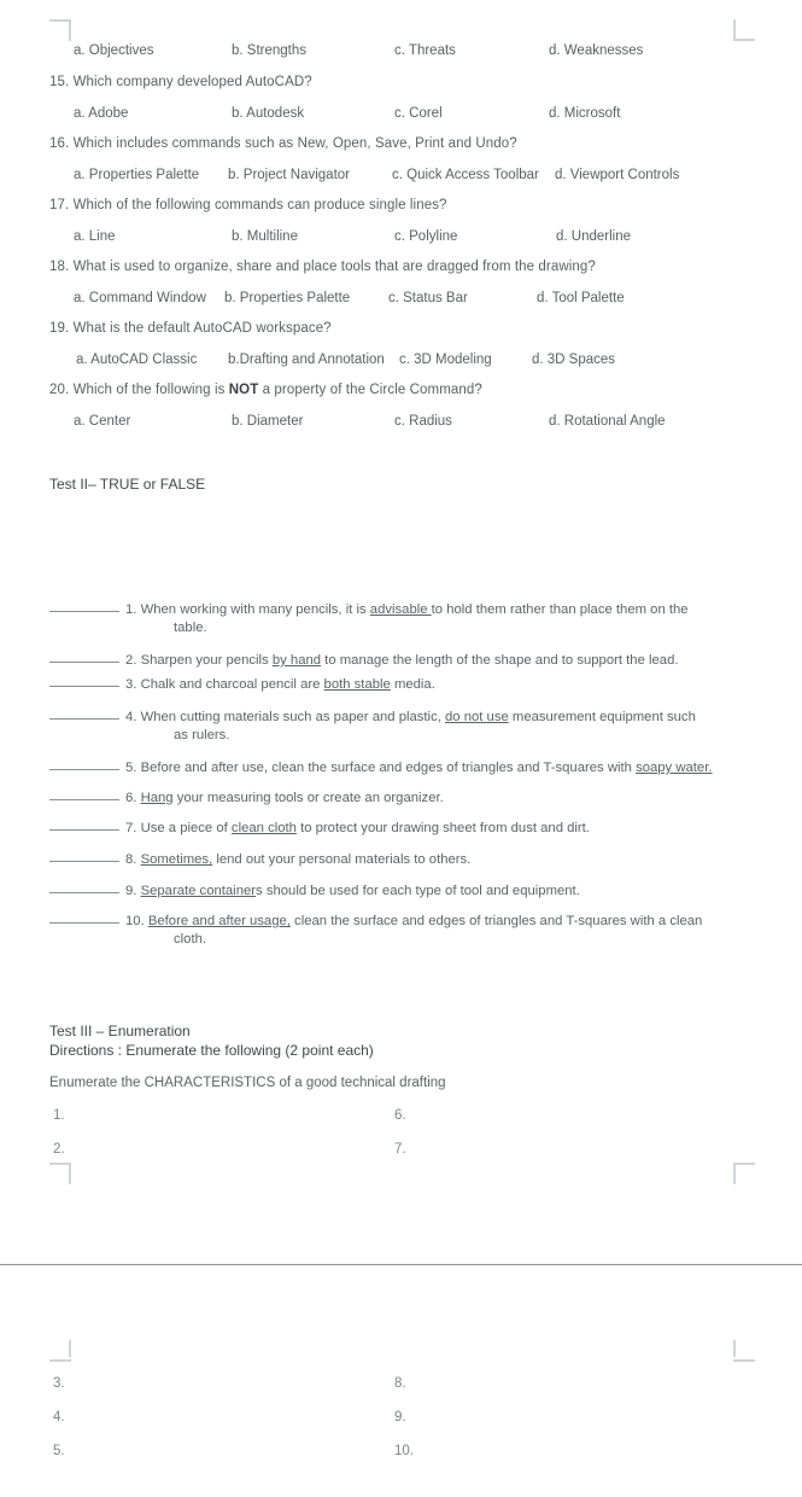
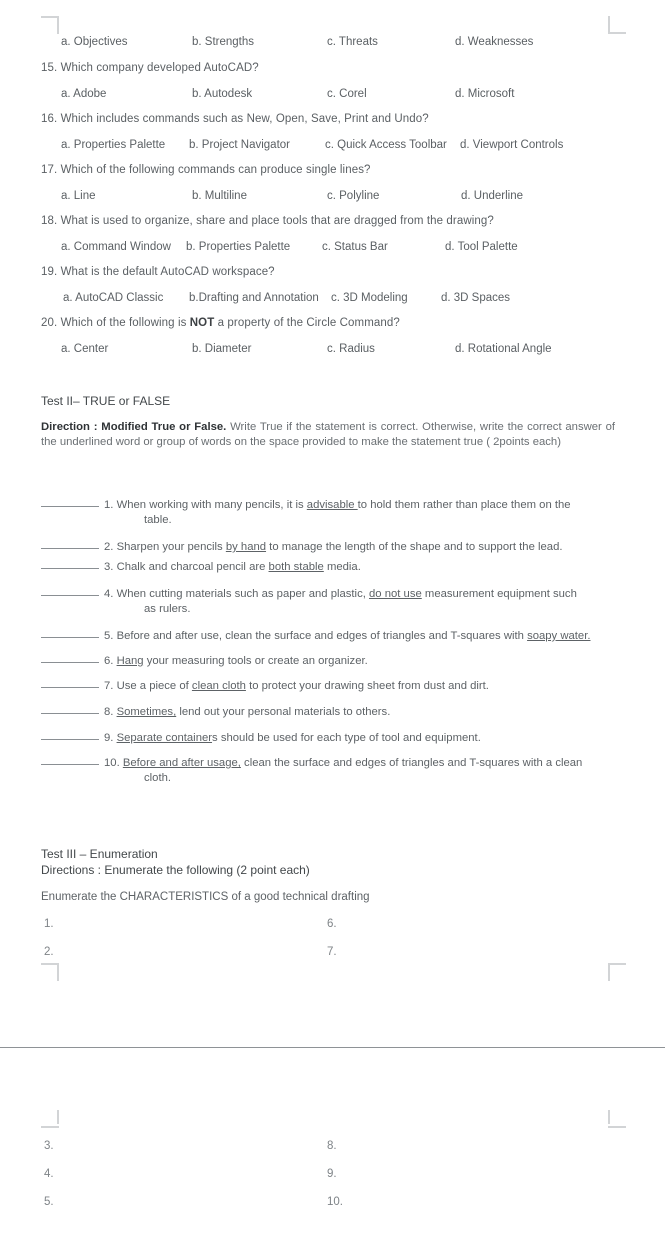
  a. Objectives
  b. Strengths
  c. Threats
  d. Weaknesses
  15. Which company developed AutoCAD?
  a. Adobe
  b. Autodesk
  c. Corel
  d. Microsoft
  16. Which includes commands such as New, Open, Save, Print and Undo?
  a. Properties Palette
  b. Project Navigator
  c. Quick Access Toolbar
  d. Viewport Controls
  17. Which of the following commands can produce single lines?
  a. Line
  b. Multiline
  c. Polyline
  d. Underline
  18. What is used to organize, share and place tools that are dragged from the drawing?
  a. Command Window
  b. Properties Palette
  c. Status Bar
  d. Tool Palette
  19. What is the default AutoCAD workspace?
  a. AutoCAD Classic
  b.Drafting and Annotation
  c. 3D Modeling
  d. 3D Spaces
  20. Which of the following is NOT a property of the Circle Command?
  a. Center
  b. Diameter
  c. Radius
  d. Rotational Angle
  Test II– TRUE or FALSE
+ Direction : Modified True or False. Write True if the statement is correct. Otherwise, write the correct answer of the underlined word or group of words on the space provided to make the statement true ( 2points each)
  1. When working with many pencils, it is advisable to hold them rather than place them on the
  table.
  2. Sharpen your pencils by hand to manage the length of the shape and to support the lead.
  3. Chalk and charcoal pencil are both stable media.
  4. When cutting materials such as paper and plastic, do not use measurement equipment such
  as rulers.
  5. Before and after use, clean the surface and edges of triangles and T-squares with soapy water.
  6. Hang your measuring tools or create an organizer.
  7. Use a piece of clean cloth to protect your drawing sheet from dust and dirt.
  8. Sometimes, lend out your personal materials to others.
  9. Separate containers should be used for each type of tool and equipment.
  10. Before and after usage, clean the surface and edges of triangles and T-squares with a clean
  cloth.
  Test III – Enumeration
  Directions : Enumerate the following (2 point each)
  Enumerate the CHARACTERISTICS of a good technical drafting
  1.
  2.
  6.
  7.
  3.
  4.
  5.
  8.
  9.
  10.
